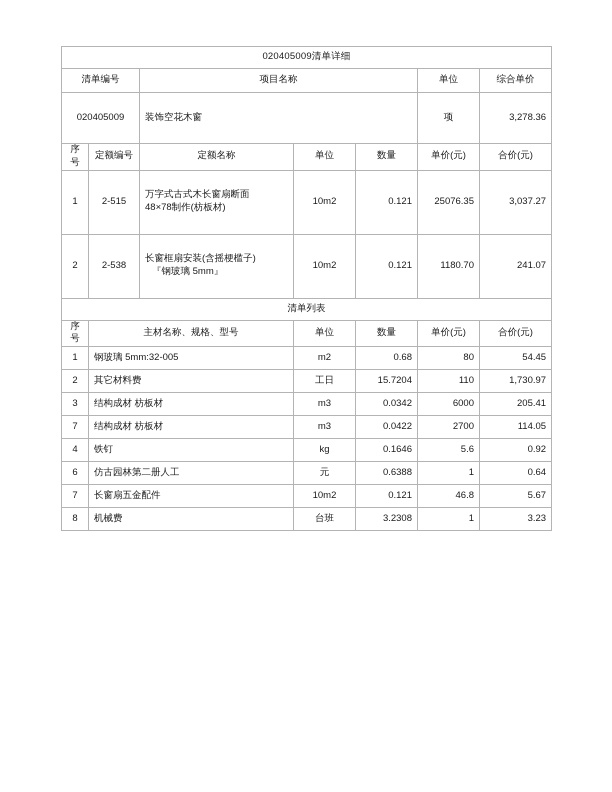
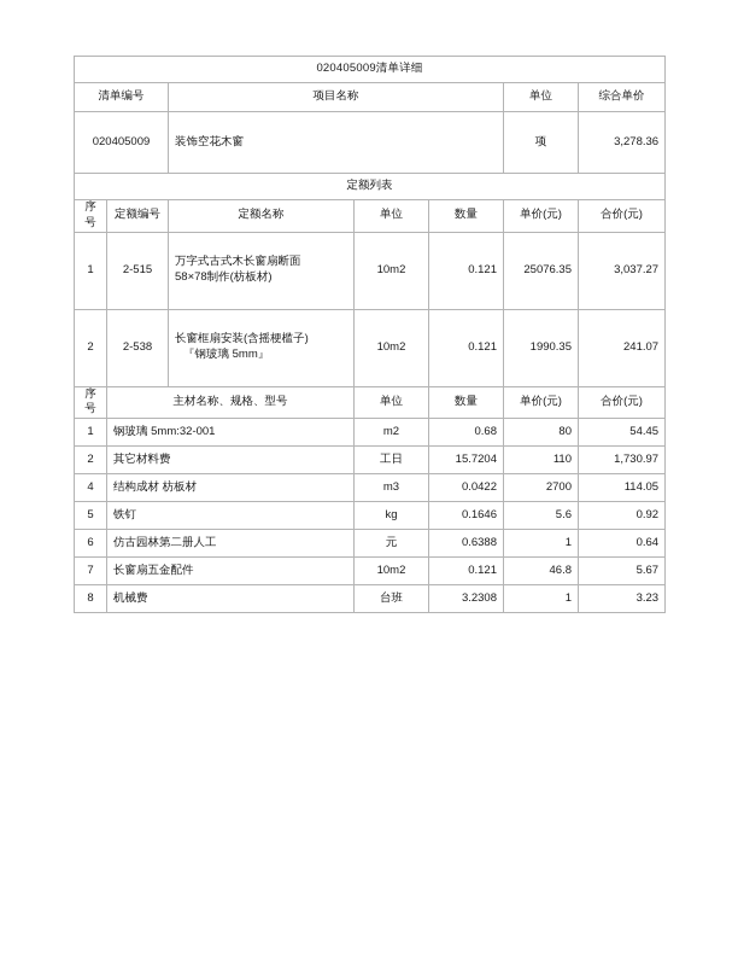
  020405009清单详细
  清单编号	项目名称	单位	综合单价
  020405009	装饰空花木窗	项	3,278.36
+ 定额列表
  序号	定额编号	定额名称	单位	数量	单价(元)	合价(元)
- 1	2-515	万字式古式木长窗扇断面 48×78制作(枋板材)	10m2	0.121	25076.35	3,037.27
+ 1	2-515	万字式古式木长窗扇断面 58×78制作(枋板材)	10m2	0.121	25076.35	3,037.27
- 2	2-538	长窗框扇安装(含摇梗槛子) 『钢玻璃 5mm』	10m2	0.121	1180.70	241.07
+ 2	2-538	长窗框扇安装(含摇梗槛子) 『钢玻璃 5mm』	10m2	0.121	1990.35	241.07
- 清单列表
  序号	主材名称、规格、型号	单位	数量	单价(元)	合价(元)
- 1	钢玻璃 5mm:32-005	m2	0.68	80	54.45
+ 1	钢玻璃 5mm:32-001	m2	0.68	80	54.45
  2	其它材料费	工日	15.7204	110	1,730.97
- 3	结构成材 枋板材	m3	0.0342	6000	205.41
- 7	结构成材 枋板材	m3	0.0422	2700	114.05
+ 4	结构成材 枋板材	m3	0.0422	2700	114.05
- 4	铁钉	kg	0.1646	5.6	0.92
+ 5	铁钉	kg	0.1646	5.6	0.92
  6	仿古园林第二册人工	元	0.6388	1	0.64
  7	长窗扇五金配件	10m2	0.121	46.8	5.67
  8	机械费	台班	3.2308	1	3.23
